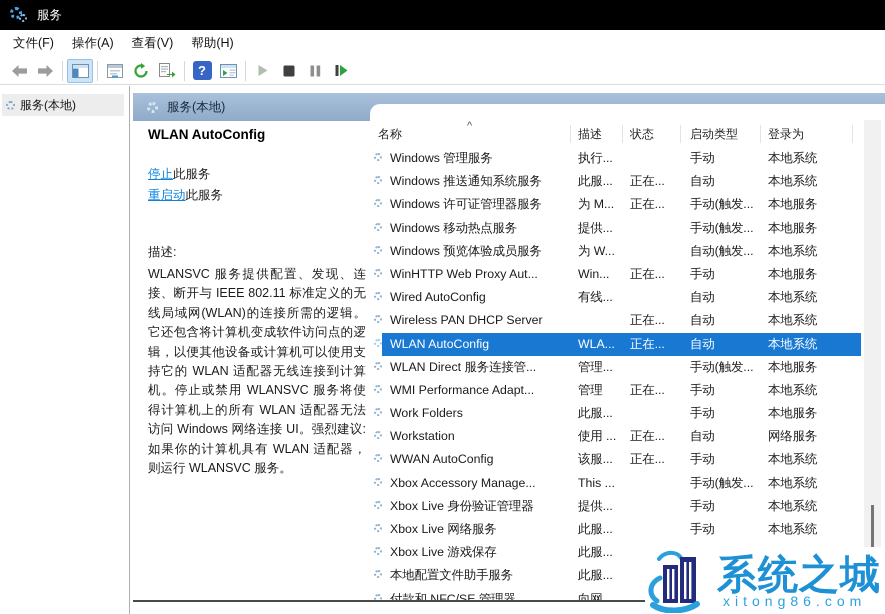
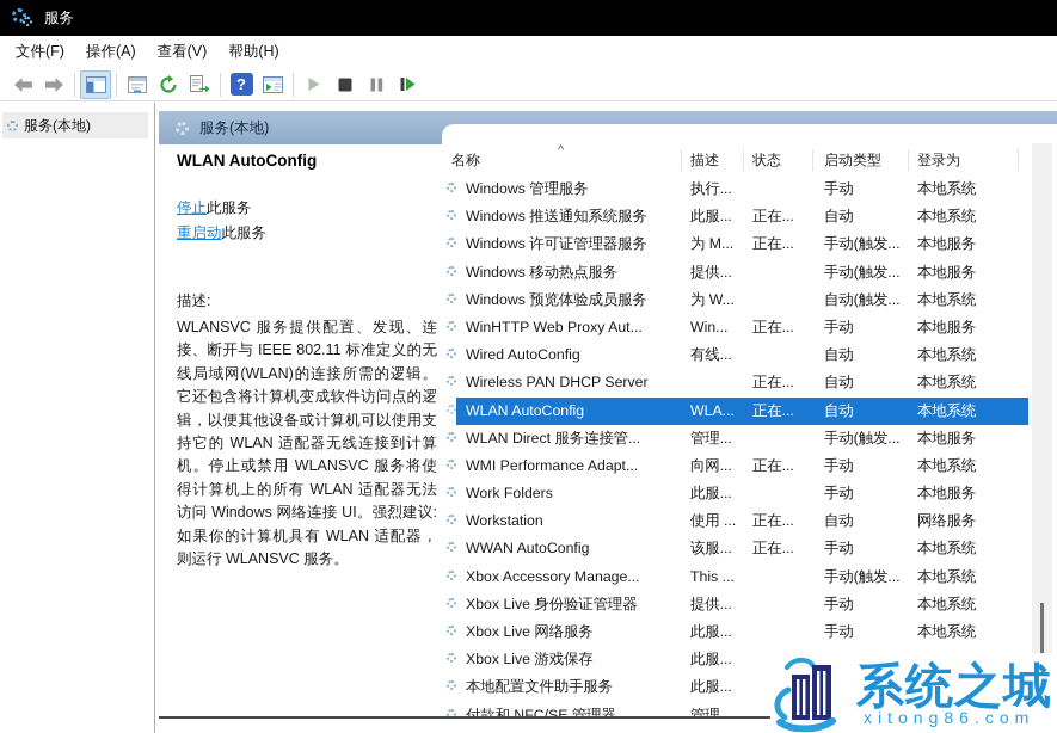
  服务
  文件(F)
  操作(A)
  查看(V)
  帮助(H)
  ?
  服务(本地)
  服务(本地)
  WLAN AutoConfig
  停止此服务
  重启动此服务
  描述:
  WLANSVC 服务提供配置、发现、连接、断开与 IEEE 802.11 标准定义的无线局域网(WLAN)的连接所需的逻辑。它还包含将计算机变成软件访问点的逻辑，以便其他设备或计算机可以使用支持它的 WLAN 适配器无线连接到计算机。停止或禁用 WLANSVC 服务将使得计算机上的所有 WLAN 适配器无法访问 Windows 网络连接 UI。强烈建议: 如果你的计算机具有 WLAN 适配器，则运行 WLANSVC 服务。
  名称
  ^
  描述
  状态
  启动类型
  登录为
  Windows 管理服务
  执行...
  手动
  本地系统
  Windows 推送通知系统服务
  此服...
  正在...
  自动
  本地系统
  Windows 许可证管理器服务
  为 M...
  正在...
  手动(触发...
  本地服务
  Windows 移动热点服务
  提供...
  手动(触发...
  本地服务
  Windows 预览体验成员服务
  为 W...
  自动(触发...
  本地系统
  WinHTTP Web Proxy Aut...
  Win...
  正在...
  手动
  本地服务
  Wired AutoConfig
  有线...
  自动
  本地系统
  Wireless PAN DHCP Server
  正在...
  自动
  本地系统
  WLAN AutoConfig
  WLA...
  正在...
  自动
  本地系统
  WLAN Direct 服务连接管...
  管理...
  手动(触发...
  本地服务
  WMI Performance Adapt...
- 管理
+ 向网...
  正在...
  手动
  本地系统
  Work Folders
  此服...
  手动
  本地服务
  Workstation
  使用 ...
  正在...
  自动
  网络服务
  WWAN AutoConfig
  该服...
  正在...
  手动
  本地系统
  Xbox Accessory Manage...
  This ...
  手动(触发...
  本地系统
  Xbox Live 身份验证管理器
  提供...
  手动
  本地系统
  Xbox Live 网络服务
  此服...
  手动
  本地系统
  Xbox Live 游戏保存
  此服...
  本地配置文件助手服务
  此服...
  付款和 NFC/SE 管理器
- 向网...
+ 管理
  系统之城
  xitong86.com
